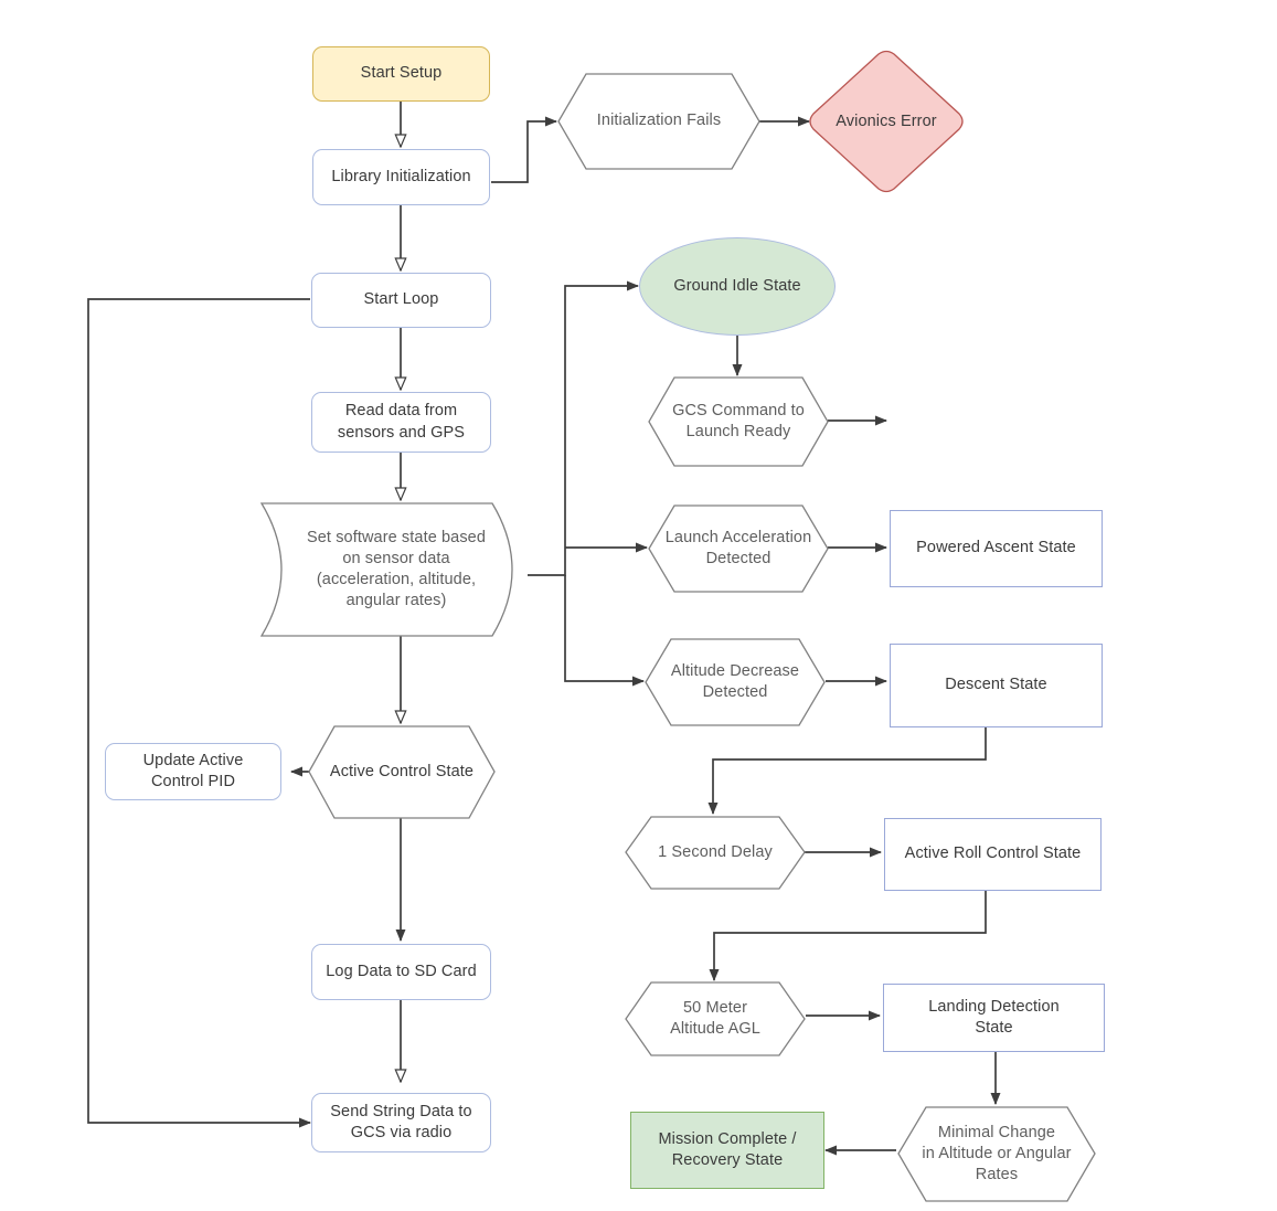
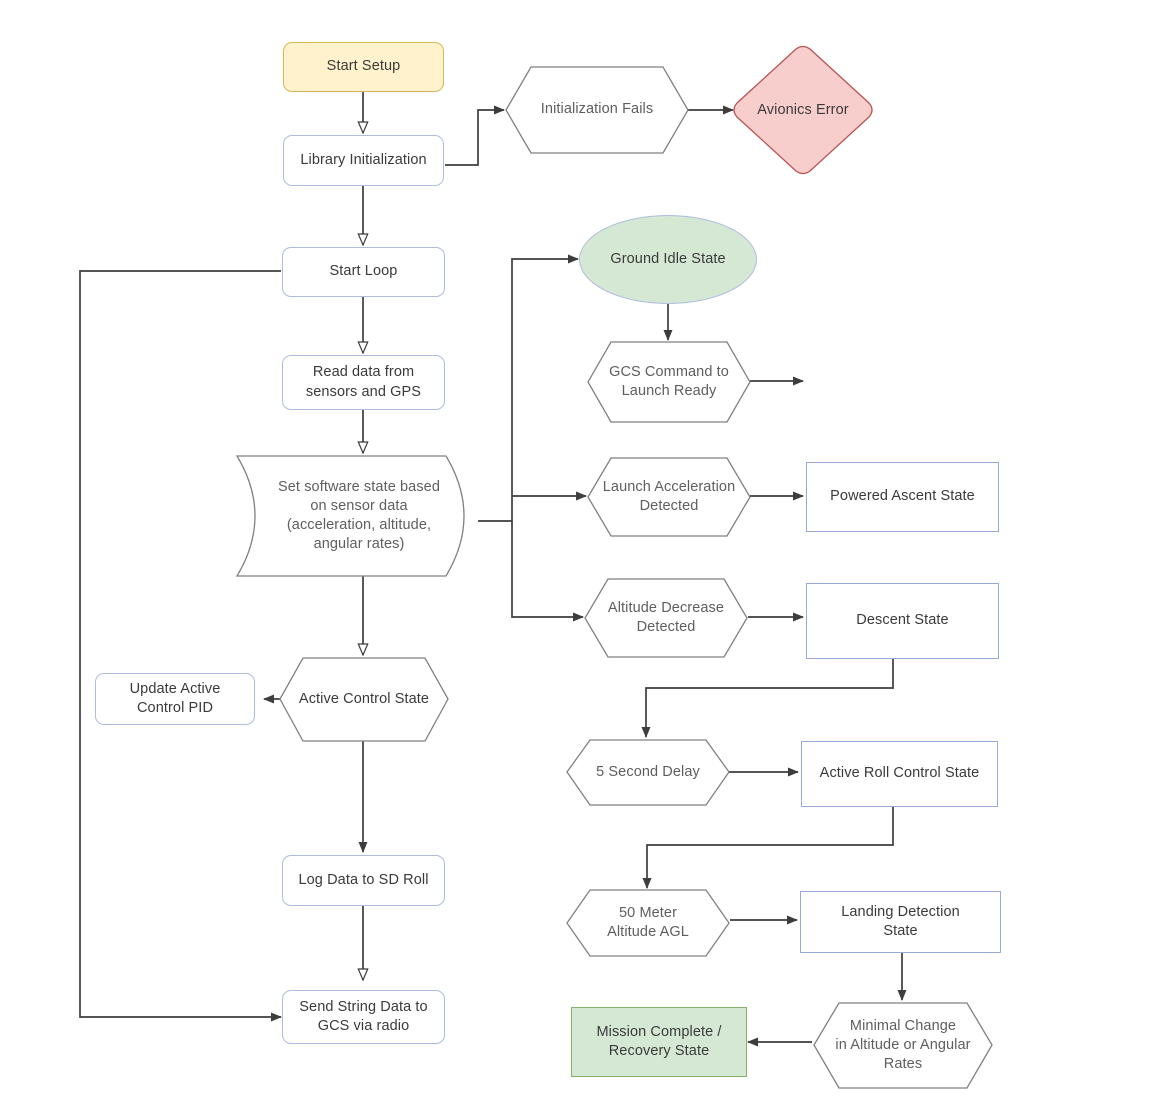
  Start Setup
  Library Initialization
  Initialization Fails
  Avionics Error
  Start Loop
  Read data from
  sensors and GPS
  Set software state based
  on sensor data
  (acceleration, altitude,
  angular rates)
  Active Control State
  Update Active
  Control PID
- Log Data to SD Card
+ Log Data to SD Roll
  Send String Data to
  GCS via radio
  Ground Idle State
  GCS Command to
  Launch Ready
  Launch Acceleration
  Detected
  Powered Ascent State
  Altitude Decrease
  Detected
  Descent State
- 1 Second Delay
+ 5 Second Delay
  Active Roll Control State
  50 Meter
  Altitude AGL
  Landing Detection
  State
  Minimal Change
  in Altitude or Angular
  Rates
  Mission Complete /
  Recovery State
